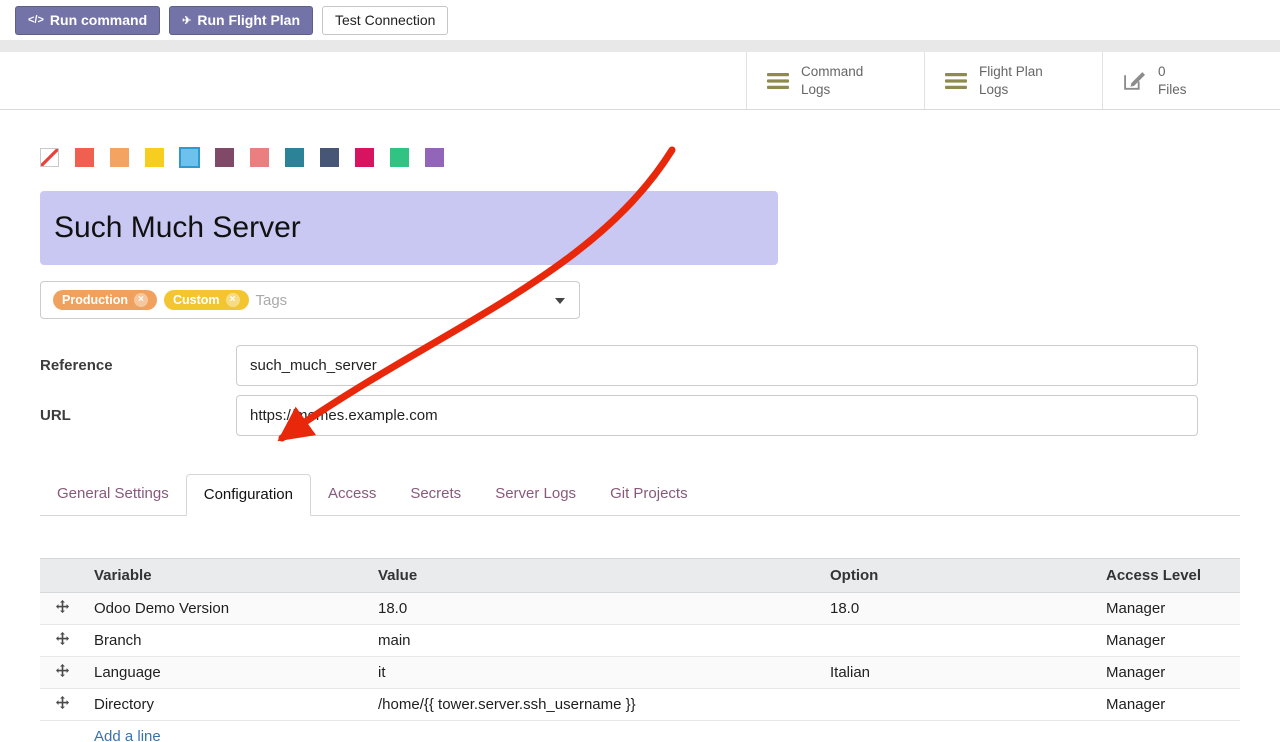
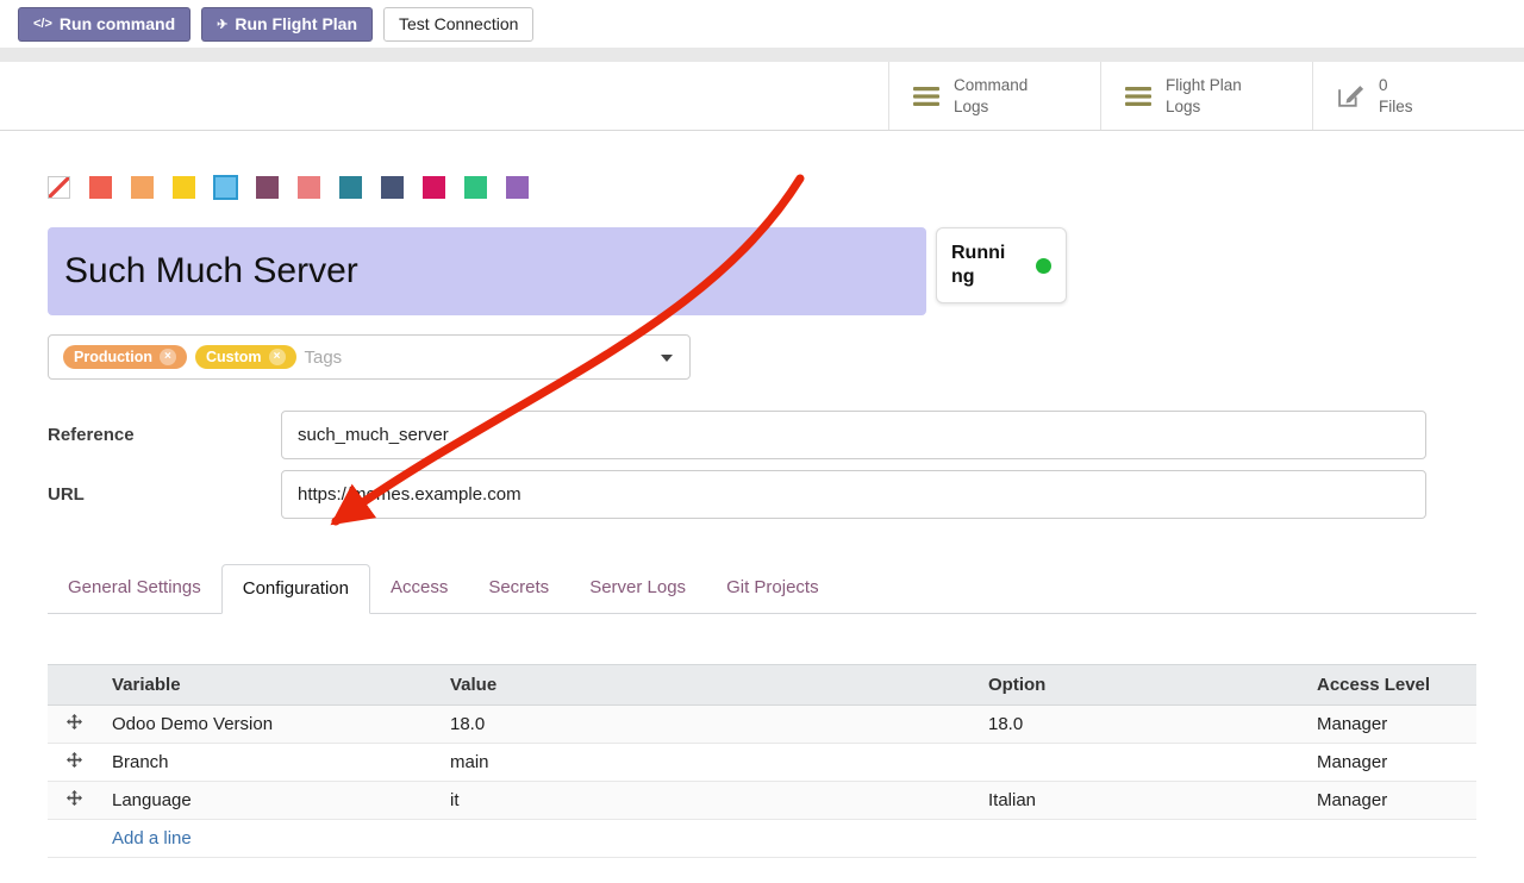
  </>
  Run command
  ✈
  Run Flight Plan
  Test Connection
  Command
  Logs
  Flight Plan
  Logs
  0
  Files
  Such Much Server
+ Running
  Production
  ×
  Custom
  ×
  Tags
  Reference
  such_much_server
  URL
  https://mmes.example.com
  General Settings
  Configuration
  Access
  Secrets
  Server Logs
  Git Projects
  	Variable	Value	Option	Access Level
  	Odoo Demo Version	18.0	18.0	Manager
  	Branch	main		Manager
  	Language	it	Italian	Manager
- 	Directory	/home/{{ tower.server.ssh_username }}		Manager
  	Add a line
